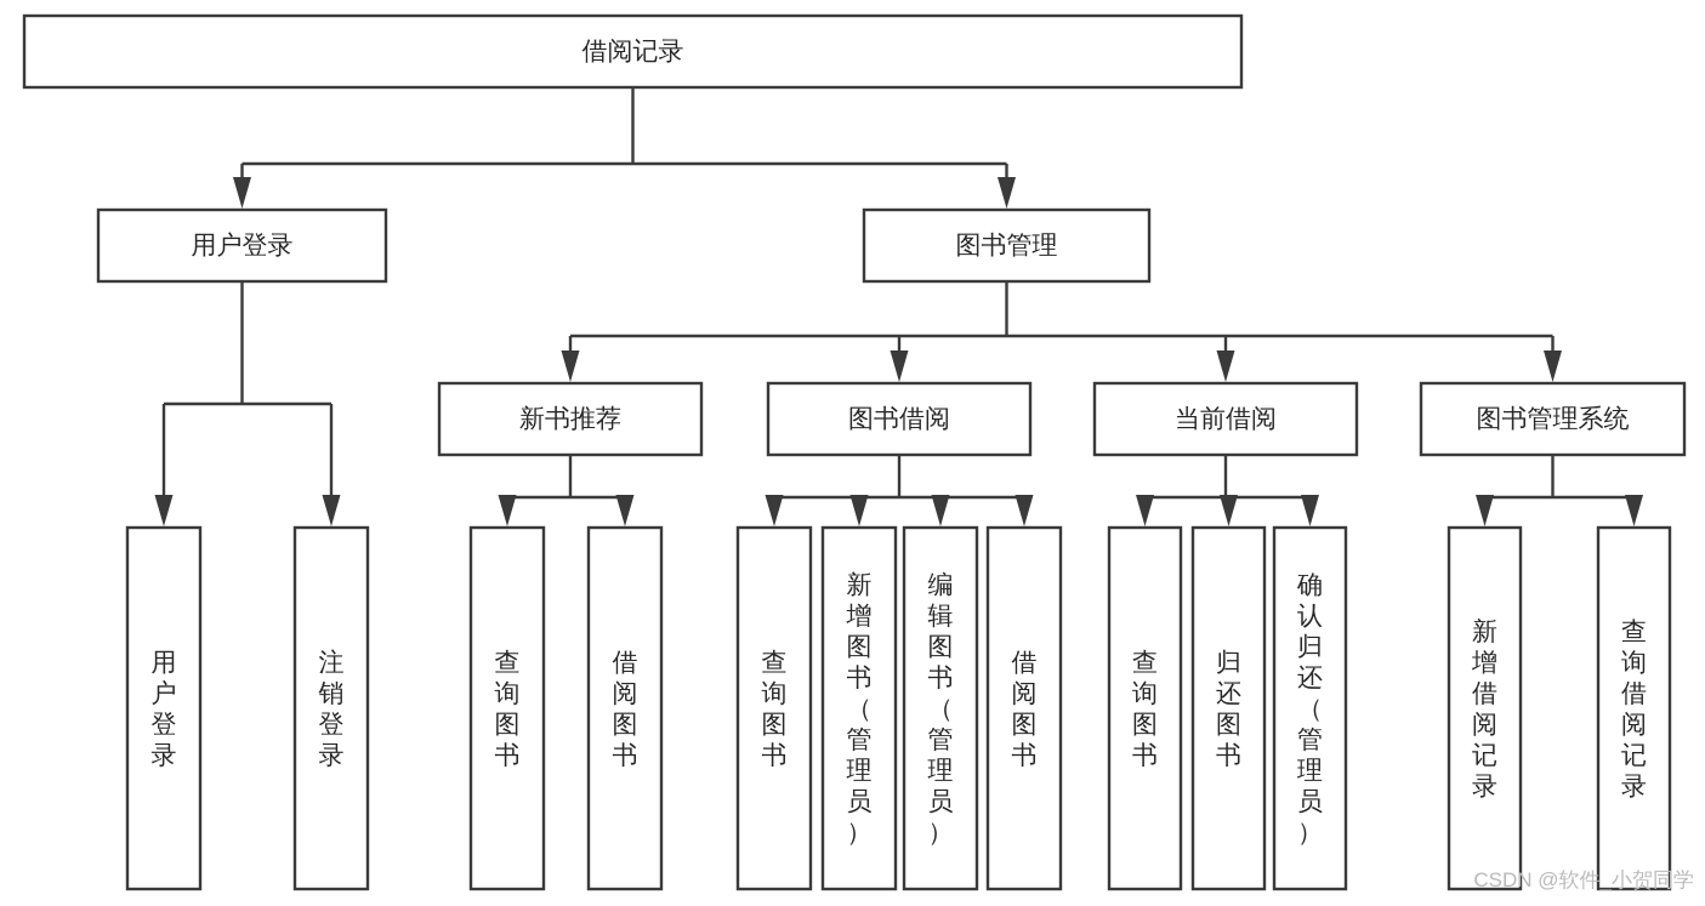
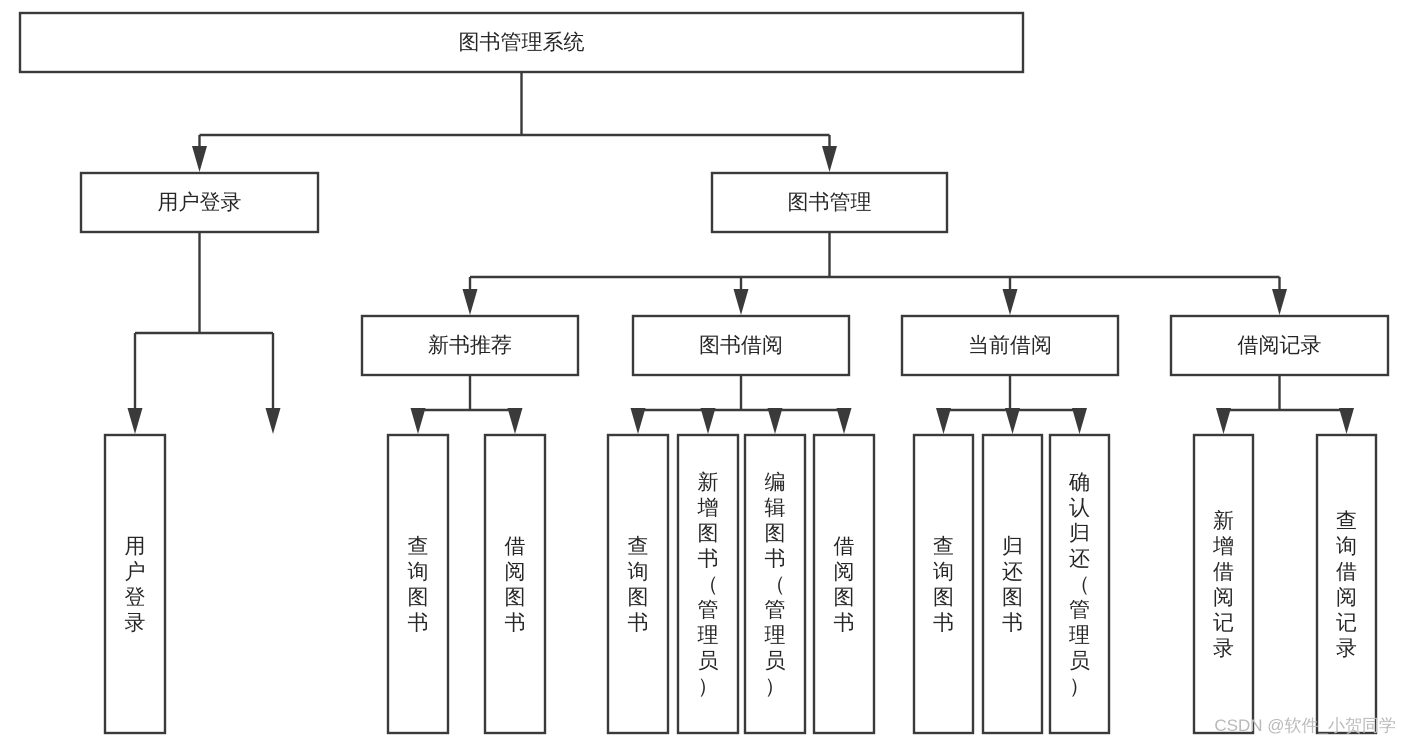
- 借阅记录
+ 图书管理系统
  用户登录
  图书管理
  新书推荐
  图书借阅
  当前借阅
- 图书管理系统
+ 借阅记录
  用户登录
- 注销登录
  查询图书
  借阅图书
  查询图书
  新增图书（管理员）
  编辑图书（管理员）
  借阅图书
  查询图书
  归还图书
  确认归还（管理员）
  新增借阅记录
  查询借阅记录
  CSDN @软件_小贺同学
